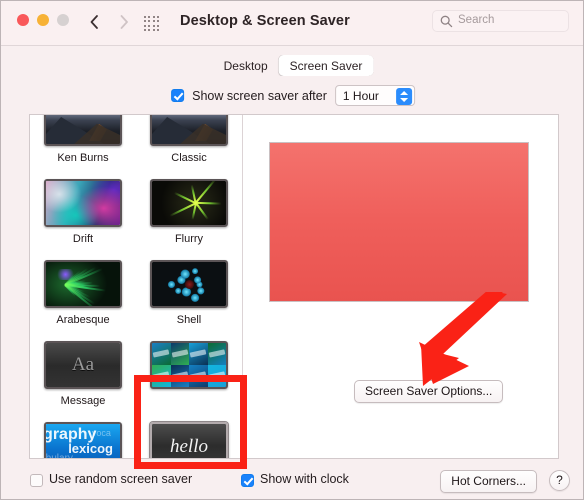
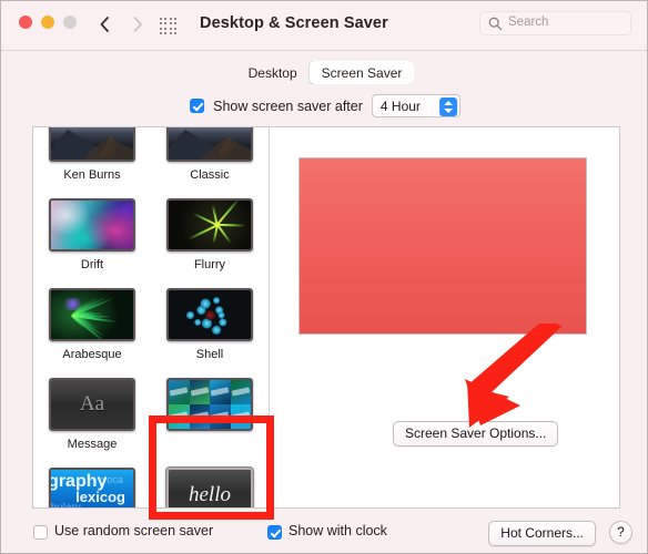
  Desktop & Screen Saver
  Search
  Desktop
  Screen Saver
  Show screen saver after
- 1 Hour
+ 4 Hour
  Ken Burns
  Classic
  Drift
  Flurry
  Arabesque
  Shell
  Aa
  Message
  graphy
  voca
  lexicog
  hello
  Screen Saver Options...
  Use random screen saver
  Show with clock
  Hot Corners...
  ?
